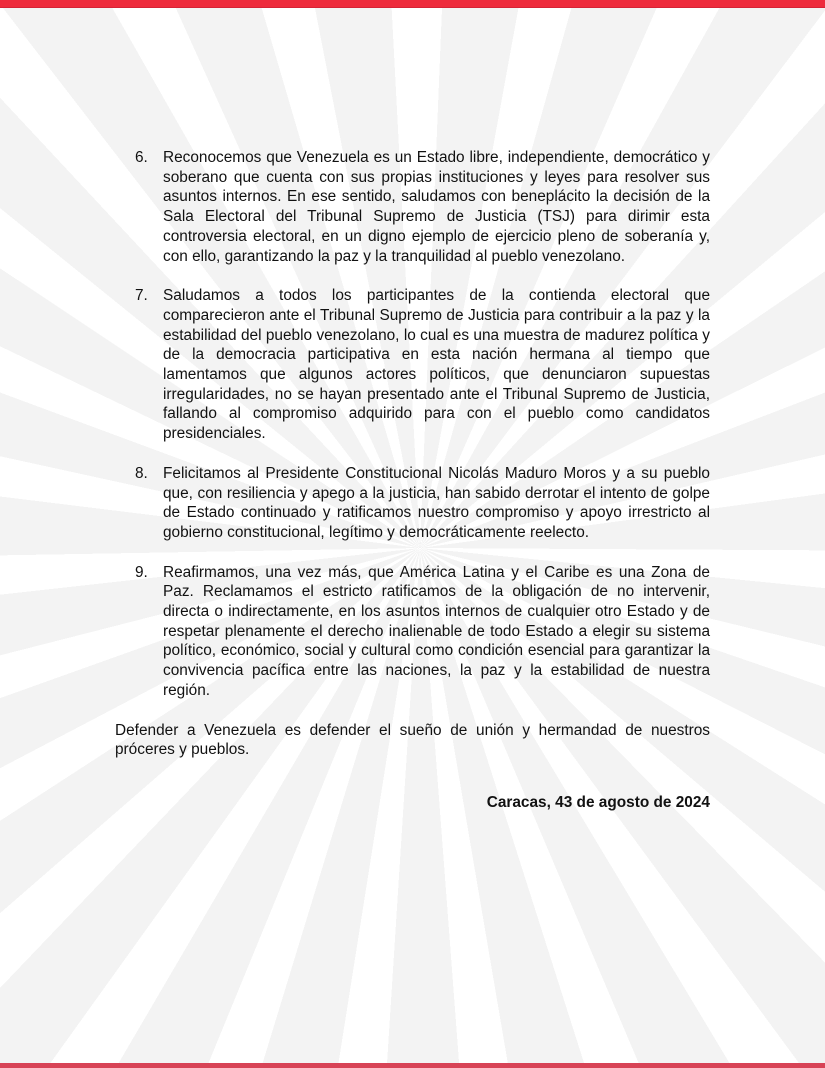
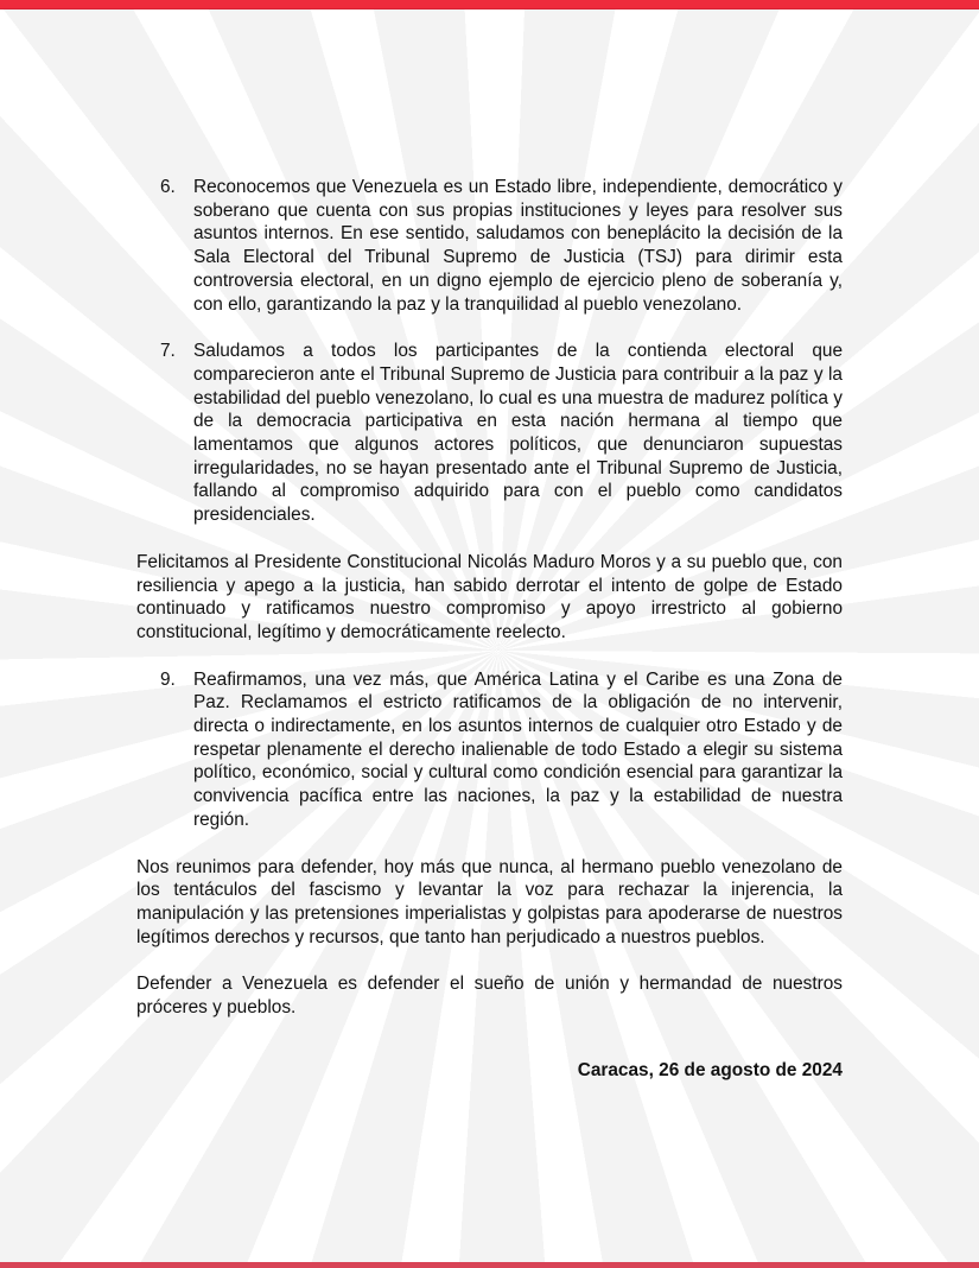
  6.
  Reconocemos que Venezuela es un Estado libre, independiente, democrático y soberano que cuenta con sus propias instituciones y leyes para resolver sus asuntos internos. En ese sentido, saludamos con beneplácito la decisión de la Sala Electoral del Tribunal Supremo de Justicia (TSJ) para dirimir esta controversia electoral, en un digno ejemplo de ejercicio pleno de soberanía y, con ello, garantizando la paz y la tranquilidad al pueblo venezolano.
  7.
  Saludamos a todos los participantes de la contienda electoral que comparecieron ante el Tribunal Supremo de Justicia para contribuir a la paz y la estabilidad del pueblo venezolano, lo cual es una muestra de madurez política y de la democracia participativa en esta nación hermana al tiempo que lamentamos que algunos actores políticos, que denunciaron supuestas irregularidades, no se hayan presentado ante el Tribunal Supremo de Justicia, fallando al compromiso adquirido para con el pueblo como candidatos presidenciales.
- 8.
  Felicitamos al Presidente Constitucional Nicolás Maduro Moros y a su pueblo que, con resiliencia y apego a la justicia, han sabido derrotar el intento de golpe de Estado continuado y ratificamos nuestro compromiso y apoyo irrestricto al gobierno constitucional, legítimo y democráticamente reelecto.
  9.
  Reafirmamos, una vez más, que América Latina y el Caribe es una Zona de Paz. Reclamamos el estricto ratificamos de la obligación de no intervenir, directa o indirectamente, en los asuntos internos de cualquier otro Estado y de respetar plenamente el derecho inalienable de todo Estado a elegir su sistema político, económico, social y cultural como condición esencial para garantizar la convivencia pacífica entre las naciones, la paz y la estabilidad de nuestra región.
+ Nos reunimos para defender, hoy más que nunca, al hermano pueblo venezolano de los tentáculos del fascismo y levantar la voz para rechazar la injerencia, la manipulación y las pretensiones imperialistas y golpistas para apoderarse de nuestros legítimos derechos y recursos, que tanto han perjudicado a nuestros pueblos.
  Defender a Venezuela es defender el sueño de unión y hermandad de nuestros próceres y pueblos.
- Caracas, 43 de agosto de 2024
+ Caracas, 26 de agosto de 2024
